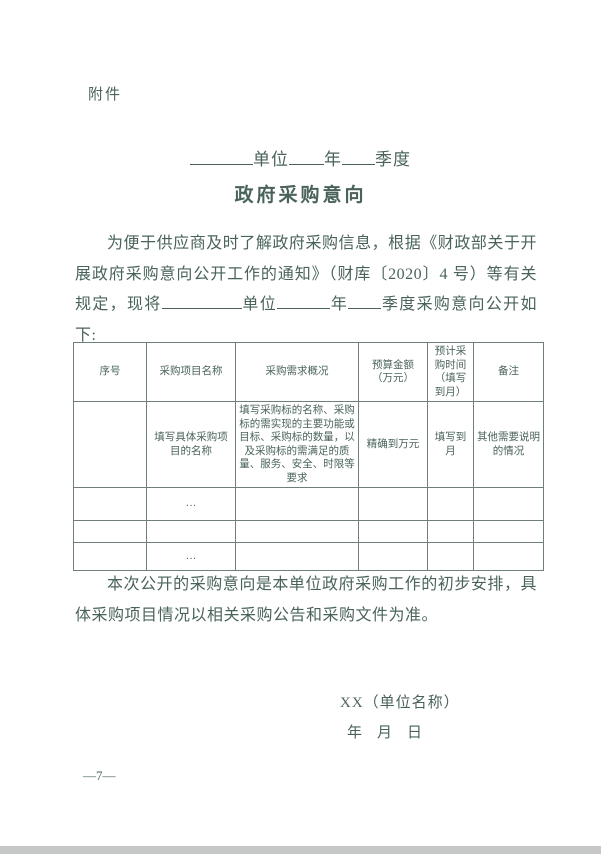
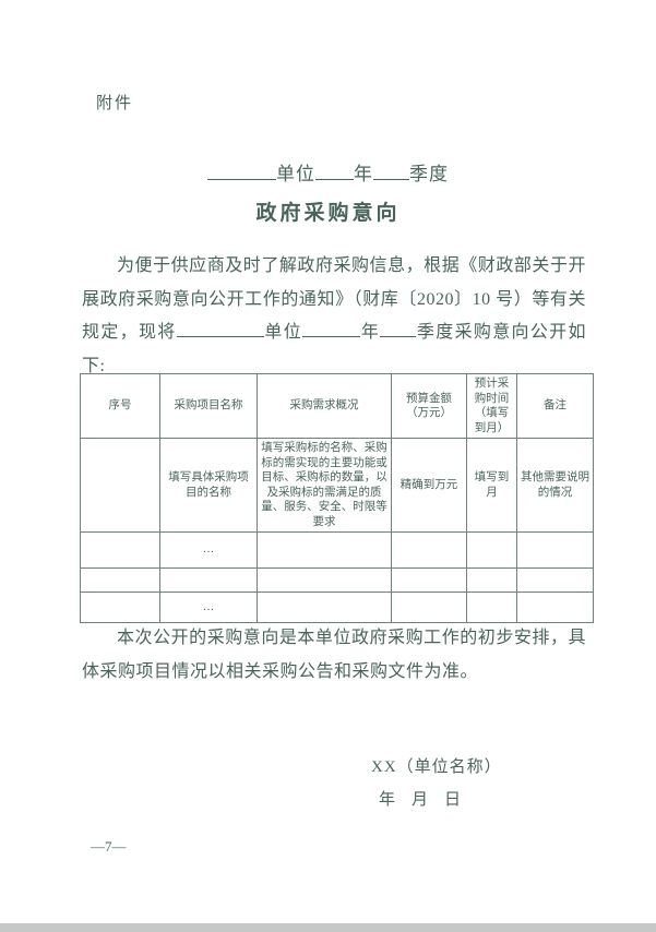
  附件
  单位 年 季度
  政府采购意向
- 为便于供应商及时了解政府采购信息，根据《财政部关于开展政府采购意向公开工作的通知》（财库〔2020〕4 号）等有关规定，现将 单位 年 季度采购意向公开如下:
+ 为便于供应商及时了解政府采购信息，根据《财政部关于开展政府采购意向公开工作的通知》（财库〔2020〕10 号）等有关规定，现将 单位 年 季度采购意向公开如下:
  序号	采购项目名称	采购需求概况	预算金额（万元）	预计采购时间（填写到月）	备注
  	填写具体采购项目的名称	填写采购标的名称、采购标的需实现的主要功能或目标、采购标的数量，以及采购标的需满足的质量、服务、安全、时限等要求	精确到万元	填写到月	其他需要说明的情况
  	…
  	…
  本次公开的采购意向是本单位政府采购工作的初步安排，具体采购项目情况以相关采购公告和采购文件为准。
  XX（单位名称）
  年 月 日
  —7—
